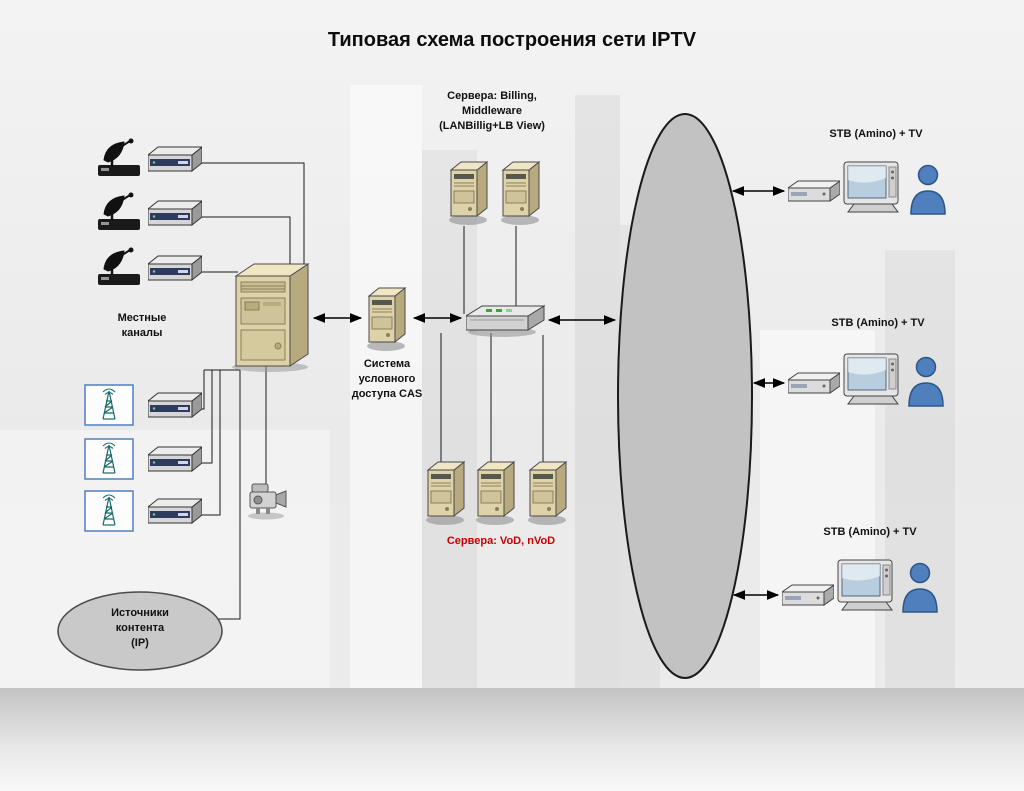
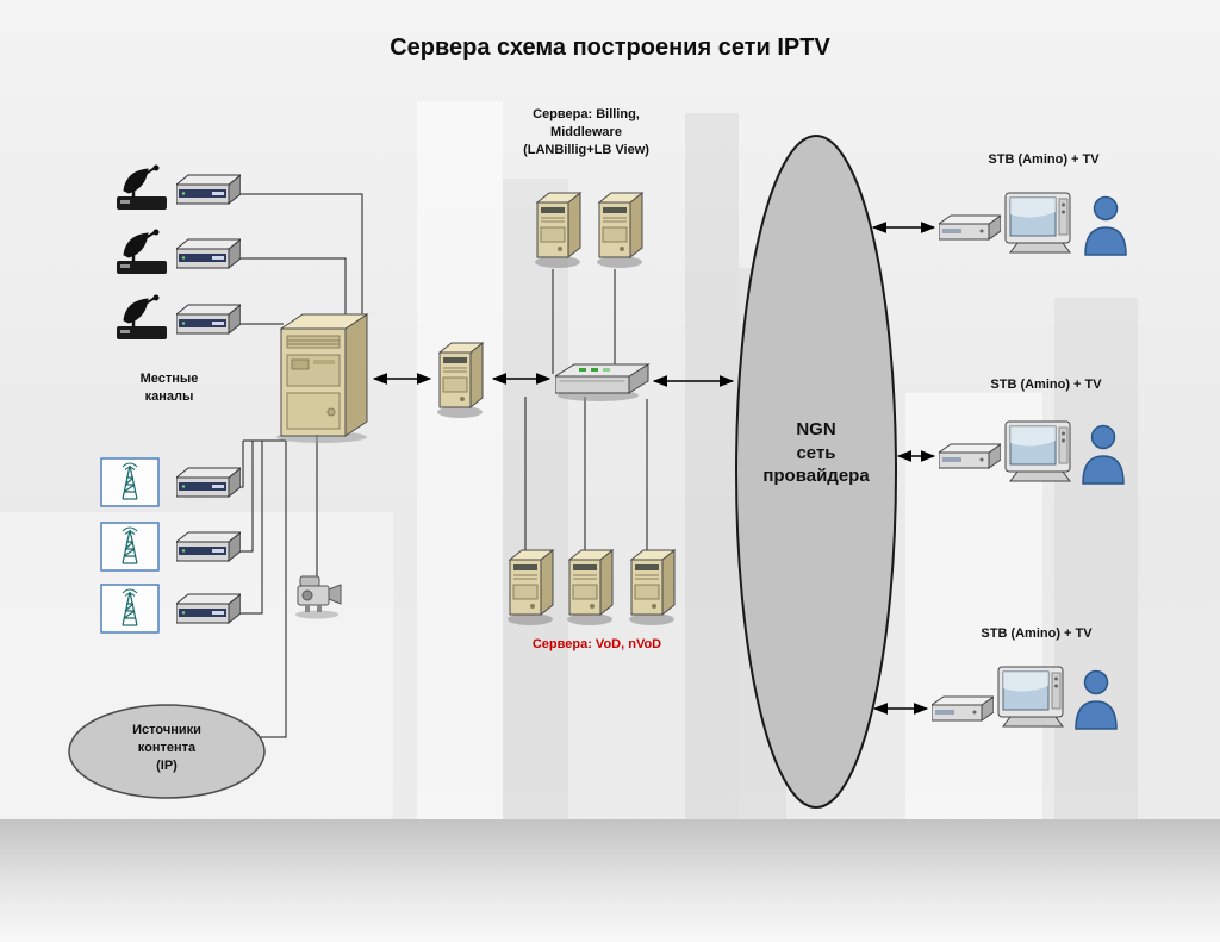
- Типовая схема построения сети IPTV
+ Сервера схема построения сети IPTV
  Местные
  каналы
  Сервера: Billing,
  Middleware
  (LANBillig+LB View)
- Система
- условного
- доступа CAS
  Сервера: VoD, nVoD
+ NGN
+ сеть
+ провайдера
  Источники
  контента
  (IP)
  STB (Amino) + TV
  STB (Amino) + TV
  STB (Amino) + TV
